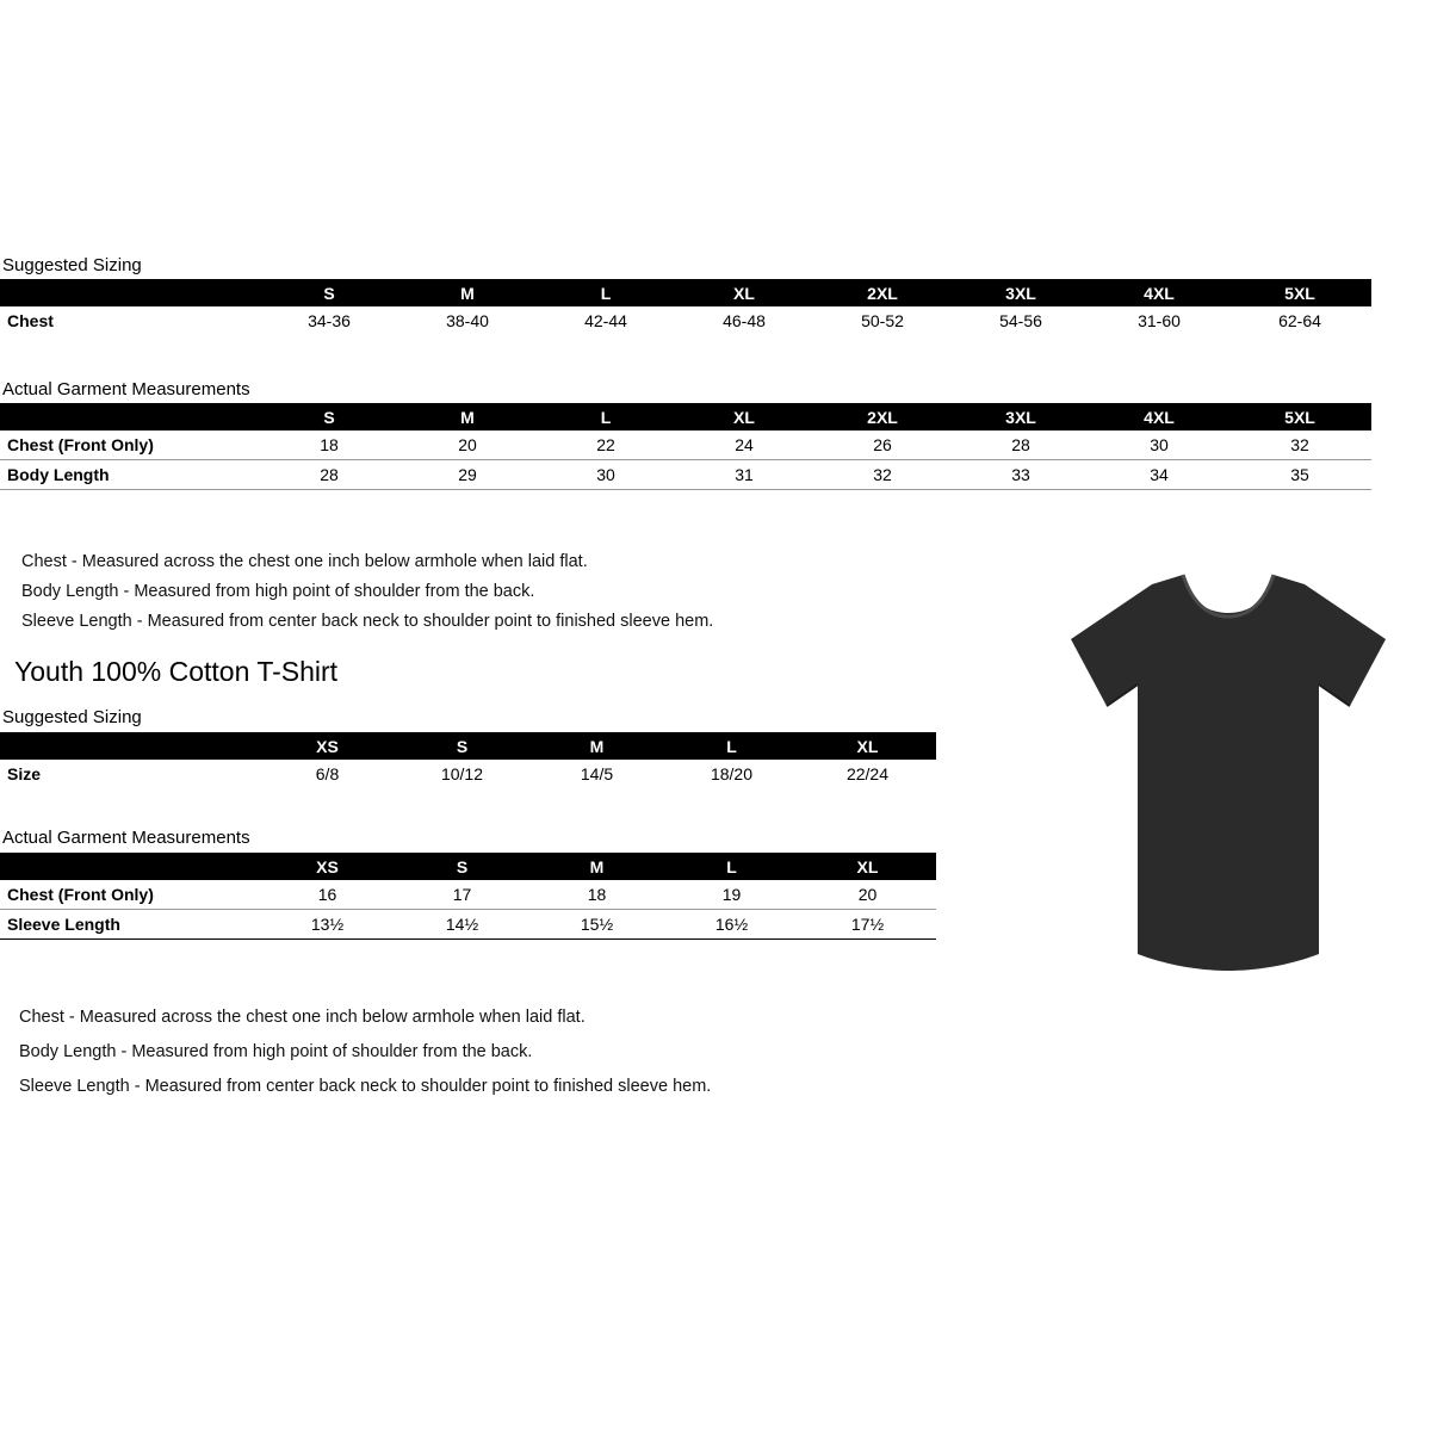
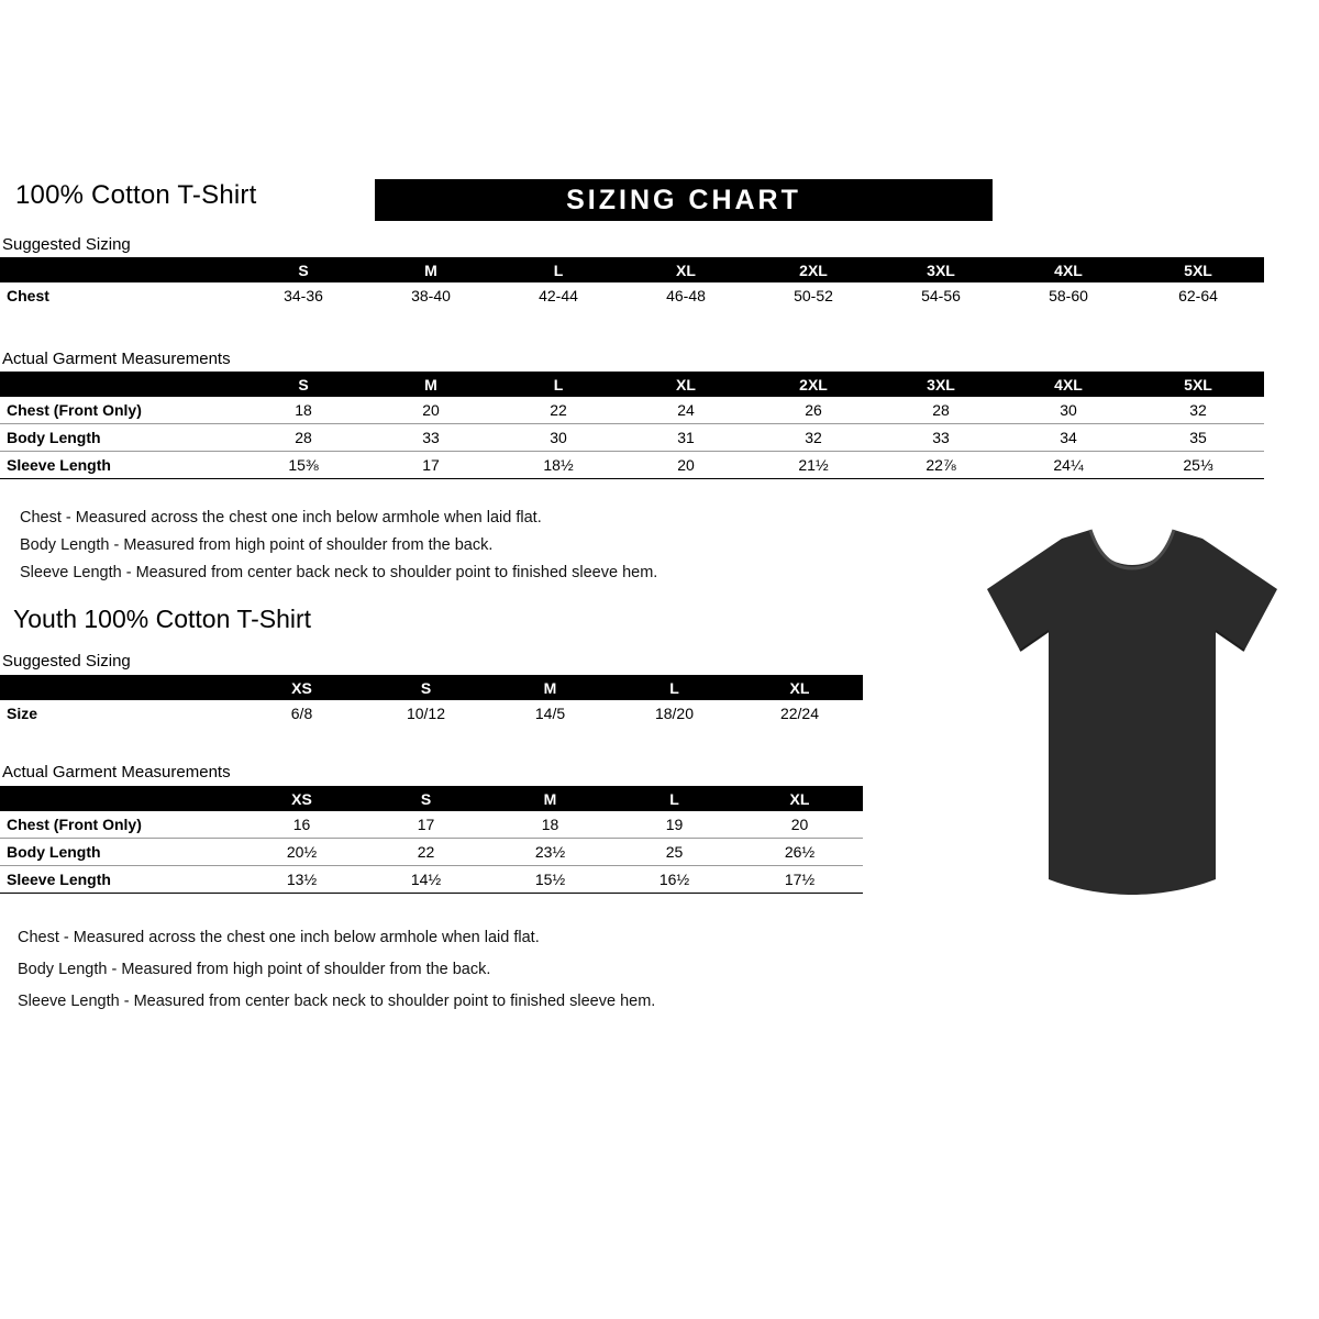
+ 100% Cotton T-Shirt
+ SIZING CHART
  Suggested Sizing
  	S	M	L	XL	2XL	3XL	4XL	5XL
- Chest	34-36	38-40	42-44	46-48	50-52	54-56	31-60	62-64
+ Chest	34-36	38-40	42-44	46-48	50-52	54-56	58-60	62-64
  Actual Garment Measurements
  	S	M	L	XL	2XL	3XL	4XL	5XL
  Chest (Front Only)	18	20	22	24	26	28	30	32
- Body Length	28	29	30	31	32	33	34	35
+ Body Length	28	33	30	31	32	33	34	35
+ Sleeve Length	15⅜	17	18½	20	21½	22⅞	24¼	25⅓
  Chest - Measured across the chest one inch below armhole when laid flat.
  Body Length - Measured from high point of shoulder from the back.
  Sleeve Length - Measured from center back neck to shoulder point to finished sleeve hem.
  Youth 100% Cotton T-Shirt
  Suggested Sizing
  	XS	S	M	L	XL
  Size	6/8	10/12	14/5	18/20	22/24
  Actual Garment Measurements
  	XS	S	M	L	XL
  Chest (Front Only)	16	17	18	19	20
+ Body Length	20½	22	23½	25	26½
  Sleeve Length	13½	14½	15½	16½	17½
  Chest - Measured across the chest one inch below armhole when laid flat.
  Body Length - Measured from high point of shoulder from the back.
  Sleeve Length - Measured from center back neck to shoulder point to finished sleeve hem.
